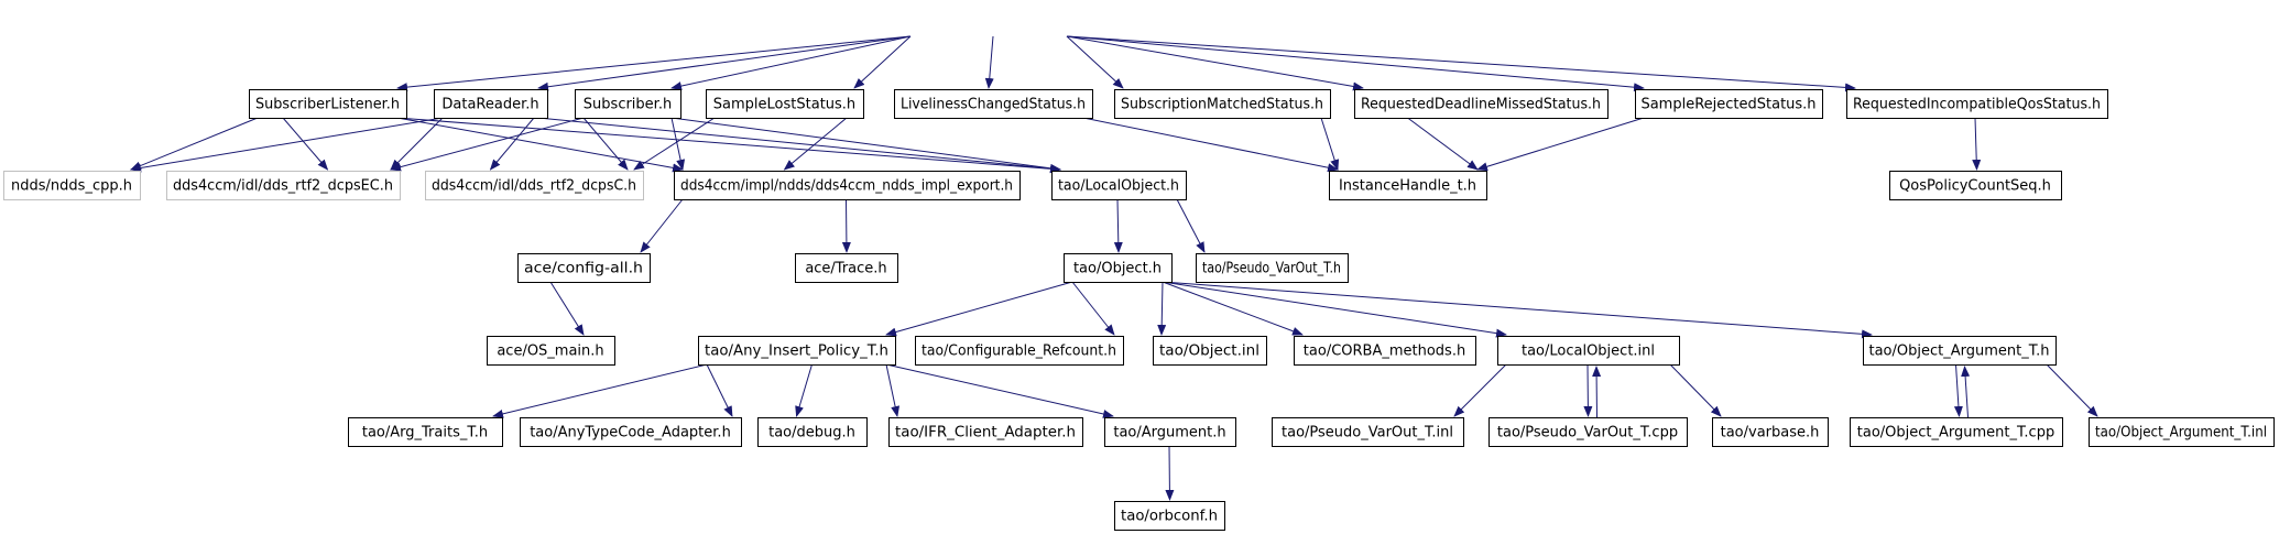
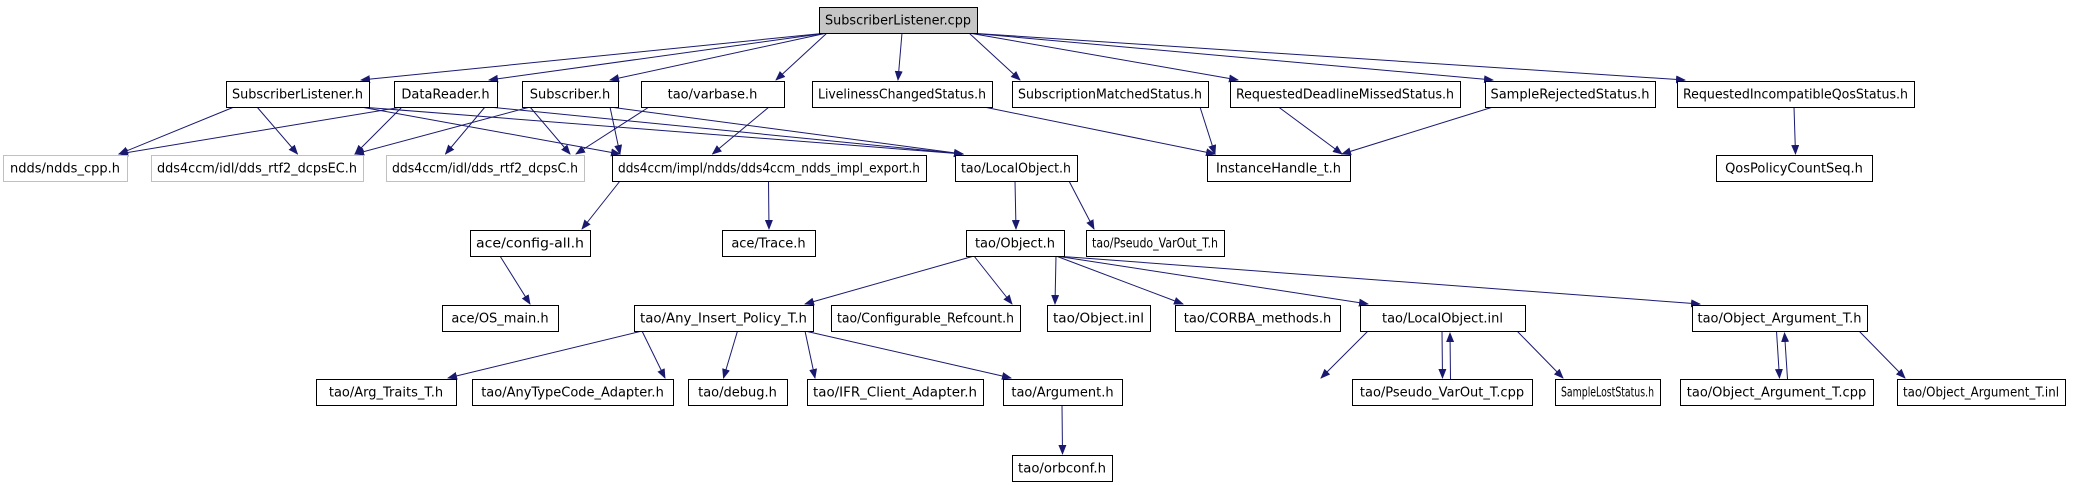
+ SubscriberListener.cpp
  SubscriberListener.h
  DataReader.h
  Subscriber.h
- SampleLostStatus.h
+ tao/varbase.h
  LivelinessChangedStatus.h
  SubscriptionMatchedStatus.h
  RequestedDeadlineMissedStatus.h
  SampleRejectedStatus.h
  RequestedIncompatibleQosStatus.h
  ndds/ndds_cpp.h
  dds4ccm/idl/dds_rtf2_dcpsEC.h
  dds4ccm/idl/dds_rtf2_dcpsC.h
  dds4ccm/impl/ndds/dds4ccm_ndds_impl_export.h
  tao/LocalObject.h
  InstanceHandle_t.h
  QosPolicyCountSeq.h
  ace/config-all.h
  ace/Trace.h
  tao/Object.h
  tao/Pseudo_VarOut_T.h
  ace/OS_main.h
  tao/Any_Insert_Policy_T.h
  tao/Configurable_Refcount.h
  tao/Object.inl
  tao/CORBA_methods.h
  tao/LocalObject.inl
  tao/Object_Argument_T.h
  tao/Arg_Traits_T.h
  tao/AnyTypeCode_Adapter.h
  tao/debug.h
  tao/IFR_Client_Adapter.h
  tao/Argument.h
- tao/Pseudo_VarOut_T.inl
  tao/Pseudo_VarOut_T.cpp
- tao/varbase.h
+ SampleLostStatus.h
  tao/Object_Argument_T.cpp
  tao/Object_Argument_T.inl
  tao/orbconf.h
